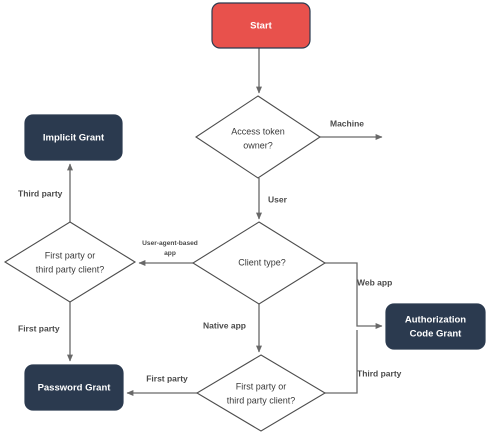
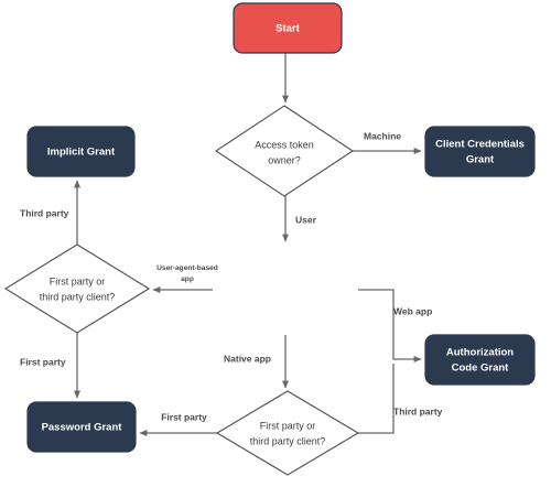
  Machine
  User
  Third party
  Web app
  Native app
  First party
  First party
  Third party
  Access token
  owner?
- Client type?
  First party or
  third party client?
  First party or
  third party client?
  Start
  Implicit Grant
+ Client Credentials
+ Grant
  Authorization
  Code Grant
  Password Grant
